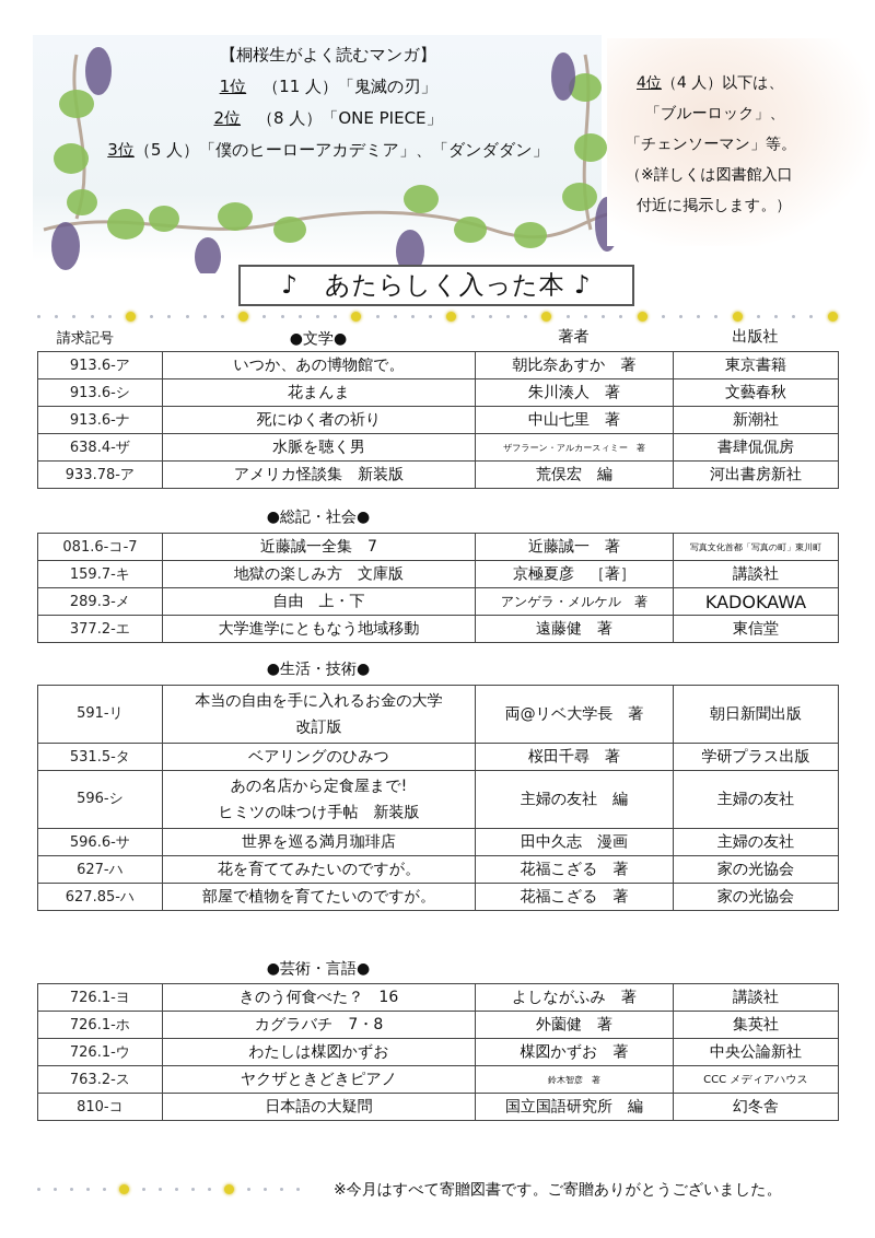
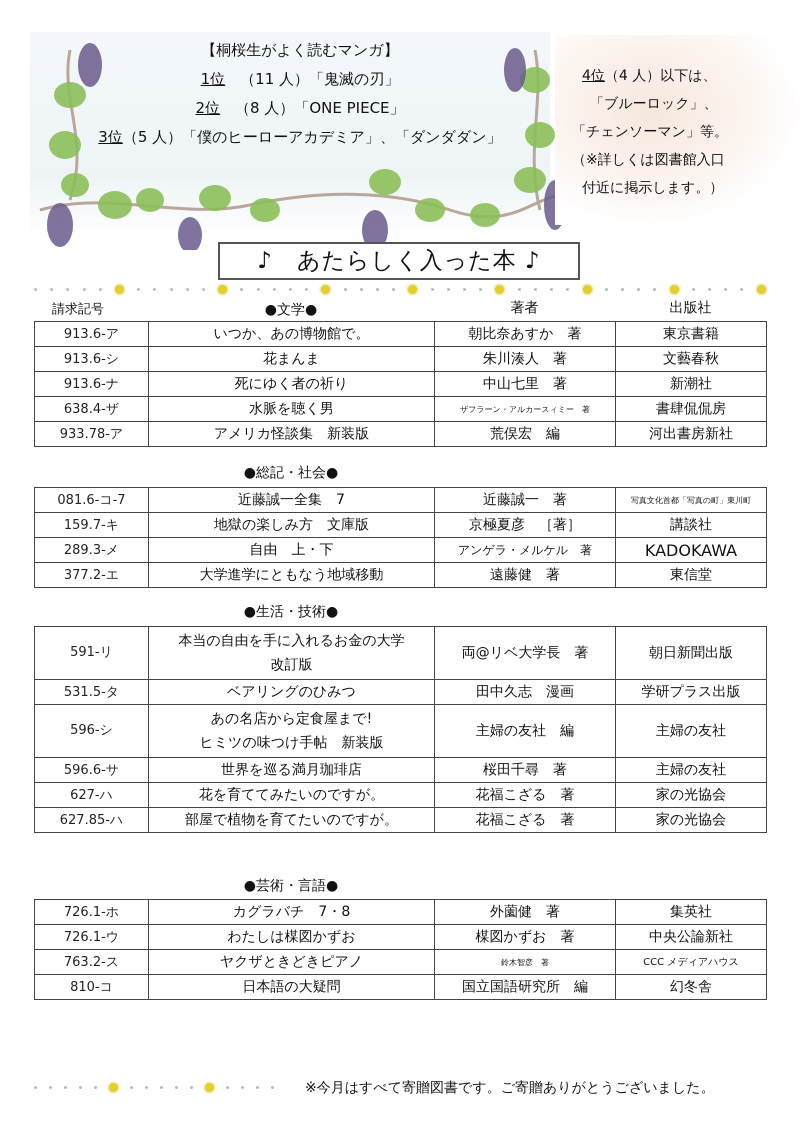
  【桐桜生がよく読むマンガ】
  1位 （11 人）「鬼滅の刃」
  2位 （8 人）「ONE PIECE」
  3位（5 人）「僕のヒーローアカデミア」、「ダンダダン」
  4位（4 人）以下は、
  「ブルーロック」、
  「チェンソーマン」等。
  （※詳しくは図書館入口
  付近に掲示します。）
  ♪ あたらしく入った本 ♪
  請求記号
  ●文学●
  著者
  出版社
  913.6-ア	いつか、あの博物館で。	朝比奈あすか 著	東京書籍
  913.6-シ	花まんま	朱川湊人 著	文藝春秋
  913.6-ナ	死にゆく者の祈り	中山七里 著	新潮社
  638.4-ザ	水脈を聴く男	ザフラーン・アルカースィミー 著	書肆侃侃房
  933.78-ア	アメリカ怪談集 新装版	荒俣宏 編	河出書房新社
  ●総記・社会●
  081.6-コ-7	近藤誠一全集 7	近藤誠一 著	写真文化首都「写真の町」東川町
  159.7-キ	地獄の楽しみ方 文庫版	京極夏彦 ［著］	講談社
  289.3-メ	自由 上・下	アンゲラ・メルケル 著	KADOKAWA
  377.2-エ	大学進学にともなう地域移動	遠藤健 著	東信堂
  ●生活・技術●
  591-リ	本当の自由を手に入れるお金の大学改訂版	両@リベ大学長 著	朝日新聞出版
- 531.5-タ	ベアリングのひみつ	桜田千尋 著	学研プラス出版
+ 531.5-タ	ベアリングのひみつ	田中久志 漫画	学研プラス出版
  596-シ	あの名店から定食屋まで!ヒミツの味つけ手帖 新装版	主婦の友社 編	主婦の友社
- 596.6-サ	世界を巡る満月珈琲店	田中久志 漫画	主婦の友社
+ 596.6-サ	世界を巡る満月珈琲店	桜田千尋 著	主婦の友社
  627-ハ	花を育ててみたいのですが。	花福こざる 著	家の光協会
  627.85-ハ	部屋で植物を育てたいのですが。	花福こざる 著	家の光協会
  ●芸術・言語●
- 726.1-ヨ	きのう何食べた？ 16	よしながふみ 著	講談社
  726.1-ホ	カグラバチ 7・8	外薗健 著	集英社
  726.1-ウ	わたしは楳図かずお	楳図かずお 著	中央公論新社
  763.2-ス	ヤクザときどきピアノ	鈴木智彦 著	CCC メディアハウス
  810-コ	日本語の大疑問	国立国語研究所 編	幻冬舎
  ※今月はすべて寄贈図書です。ご寄贈ありがとうございました。
